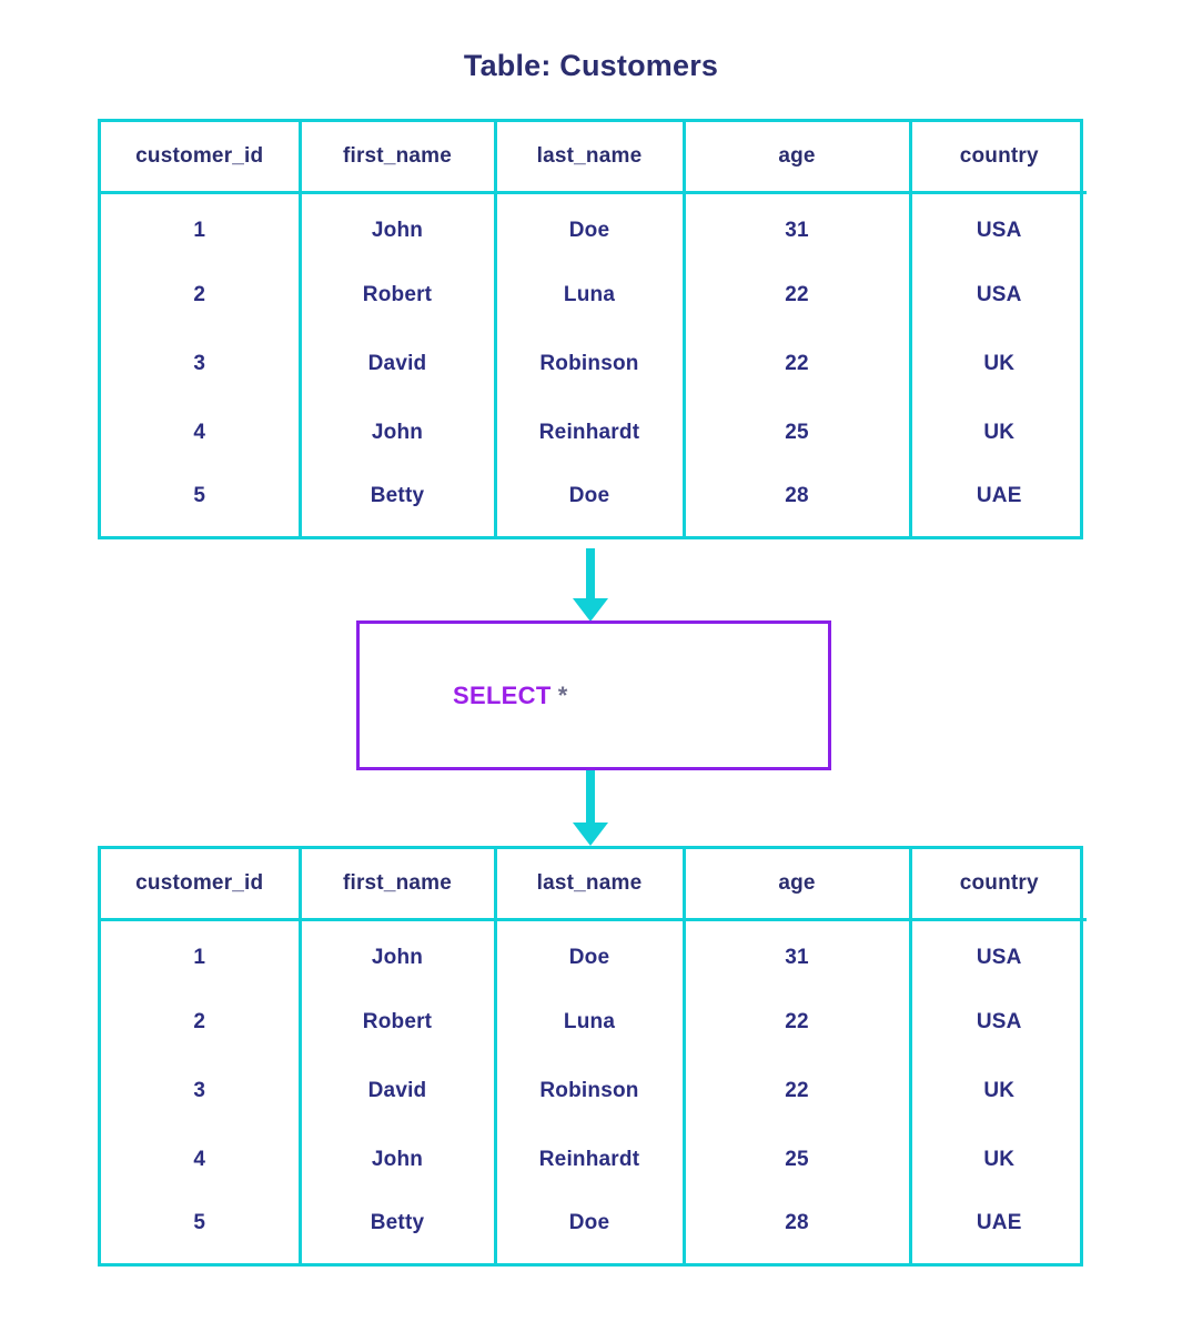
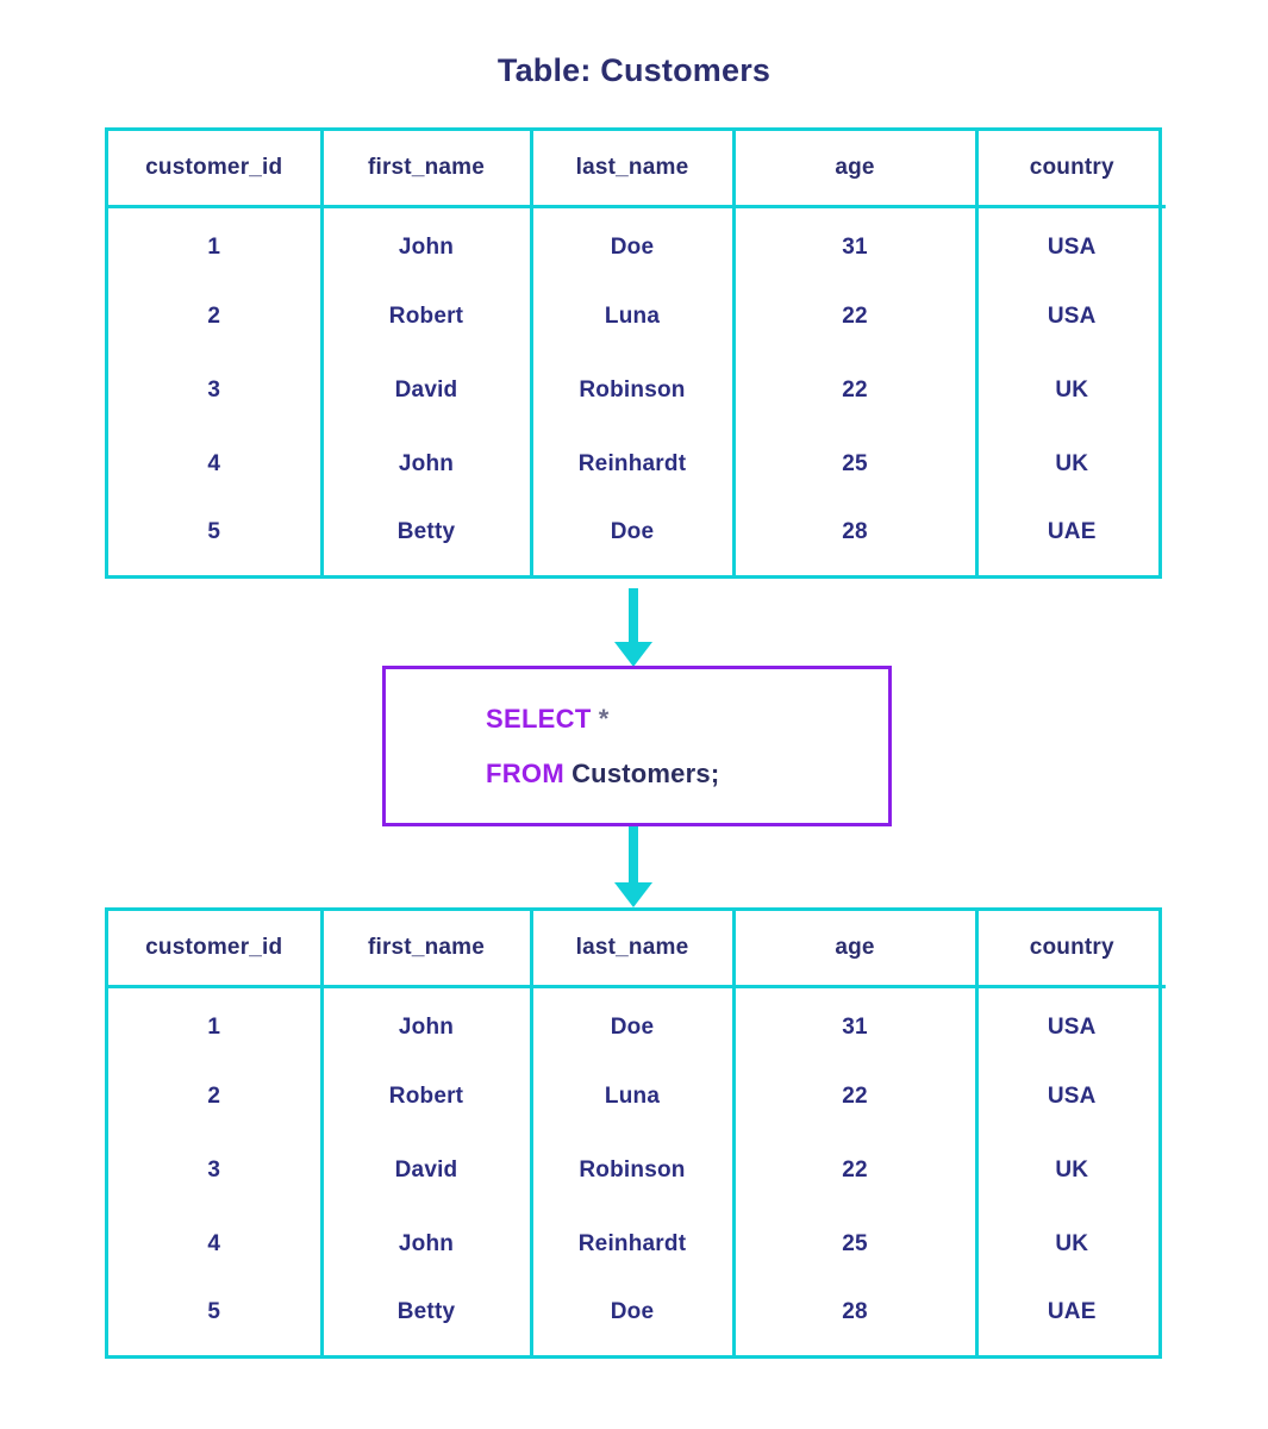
  Table: Customers
  customer_id	first_name	last_name	age	country
  1	John	Doe	31	USA
  2	Robert	Luna	22	USA
  3	David	Robinson	22	UK
  4	John	Reinhardt	25	UK
  5	Betty	Doe	28	UAE
  SELECT *
+ FROM Customers;
  customer_id	first_name	last_name	age	country
  1	John	Doe	31	USA
  2	Robert	Luna	22	USA
  3	David	Robinson	22	UK
  4	John	Reinhardt	25	UK
  5	Betty	Doe	28	UAE
